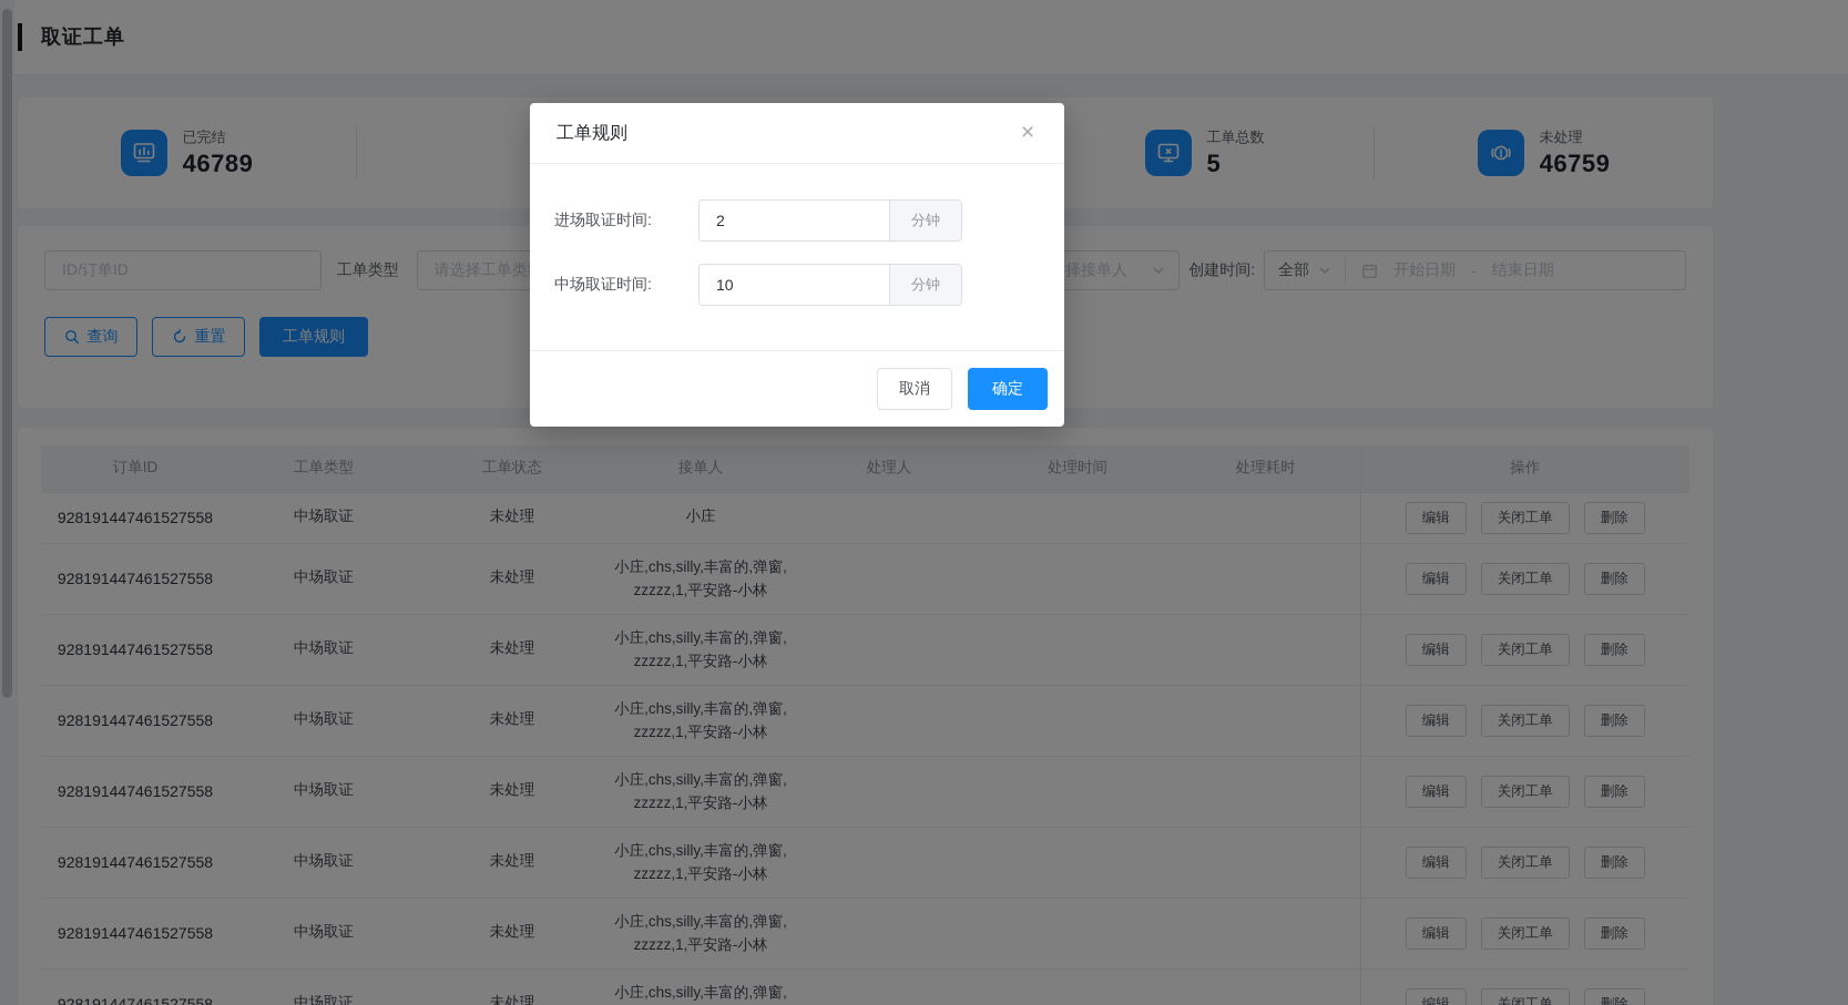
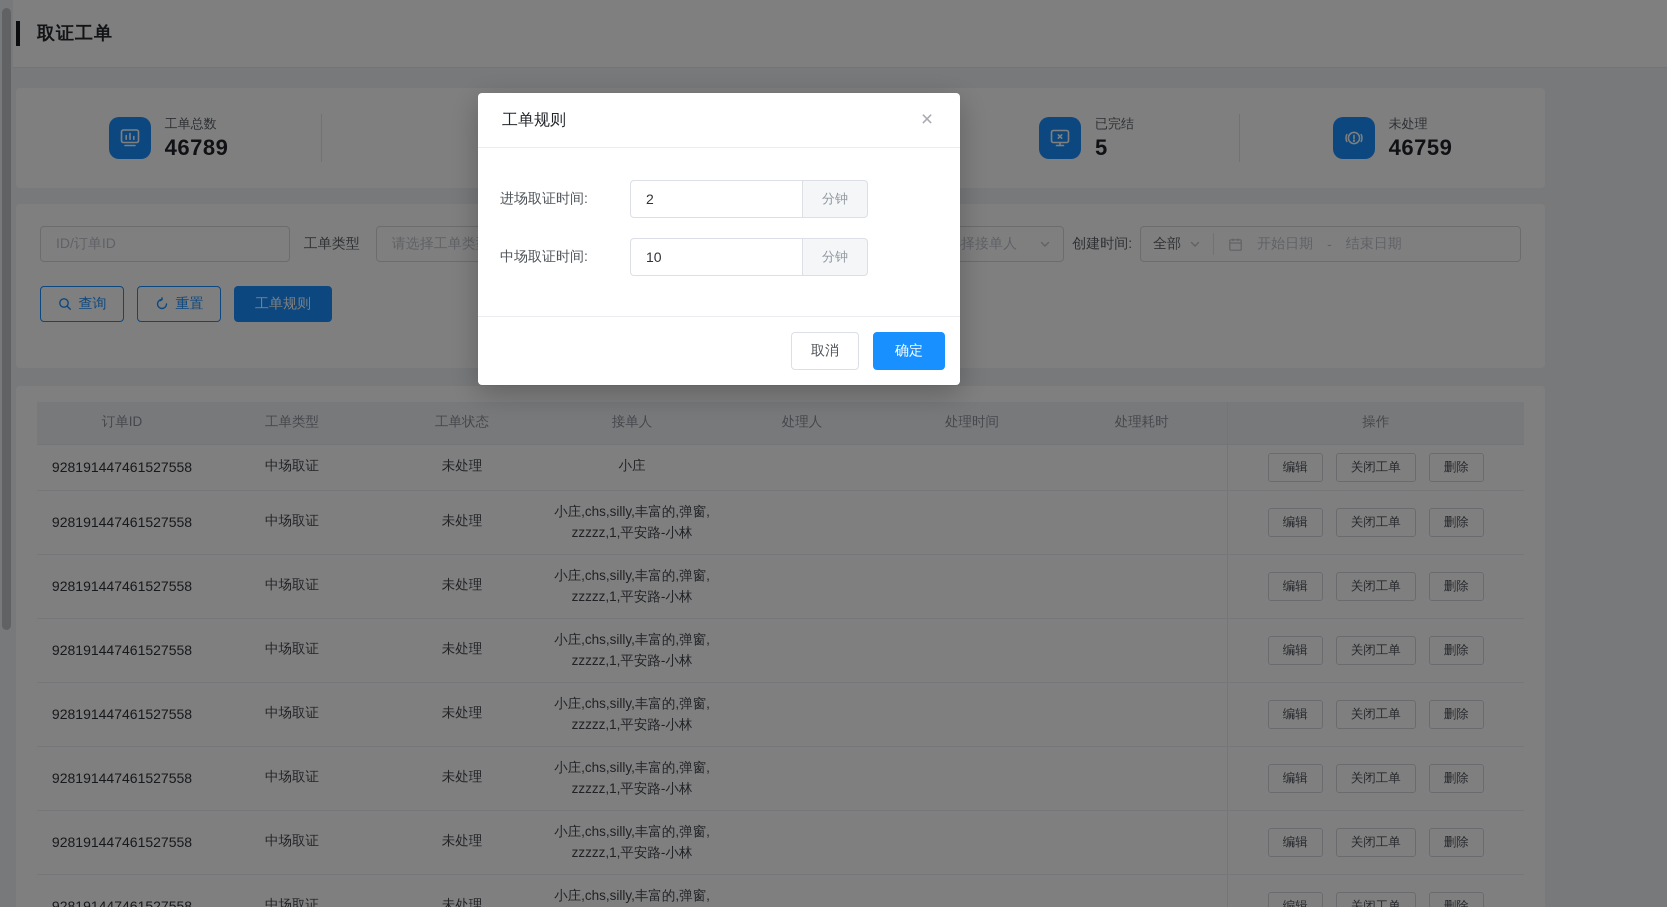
  取证工单
- 已完结
+ 工单总数
  46789
- 工单总数
+ 已完结
  5
  未处理
  46759
  ID/订单ID
  工单类型
  请选择工单类
  创建时间:
  全部
  开始日期
  -
  结束日期
  查询
  重置
  工单规则
  订单ID	工单类型	工单状态	接单人	处理人	处理时间	处理耗时	操作
  928191447461527558	中场取证	未处理	小庄				编辑 关闭工单 删除
  928191447461527558	中场取证	未处理	小庄,chs,silly,丰富的,弹窗,zzzzz,1,平安路-小林				编辑 关闭工单 删除
  928191447461527558	中场取证	未处理	小庄,chs,silly,丰富的,弹窗,zzzzz,1,平安路-小林				编辑 关闭工单 删除
  928191447461527558	中场取证	未处理	小庄,chs,silly,丰富的,弹窗,zzzzz,1,平安路-小林				编辑 关闭工单 删除
  928191447461527558	中场取证	未处理	小庄,chs,silly,丰富的,弹窗,zzzzz,1,平安路-小林				编辑 关闭工单 删除
  928191447461527558	中场取证	未处理	小庄,chs,silly,丰富的,弹窗,zzzzz,1,平安路-小林				编辑 关闭工单 删除
  928191447461527558	中场取证	未处理	小庄,chs,silly,丰富的,弹窗,zzzzz,1,平安路-小林				编辑 关闭工单 删除
  928191447461527558	中场取证	未处理	小庄,chs,silly,丰富的,弹窗,				编辑 关闭工单 删除
  工单规则
  ×
  进场取证时间:
  2
  分钟
  中场取证时间:
  10
  分钟
  取消
  确定
